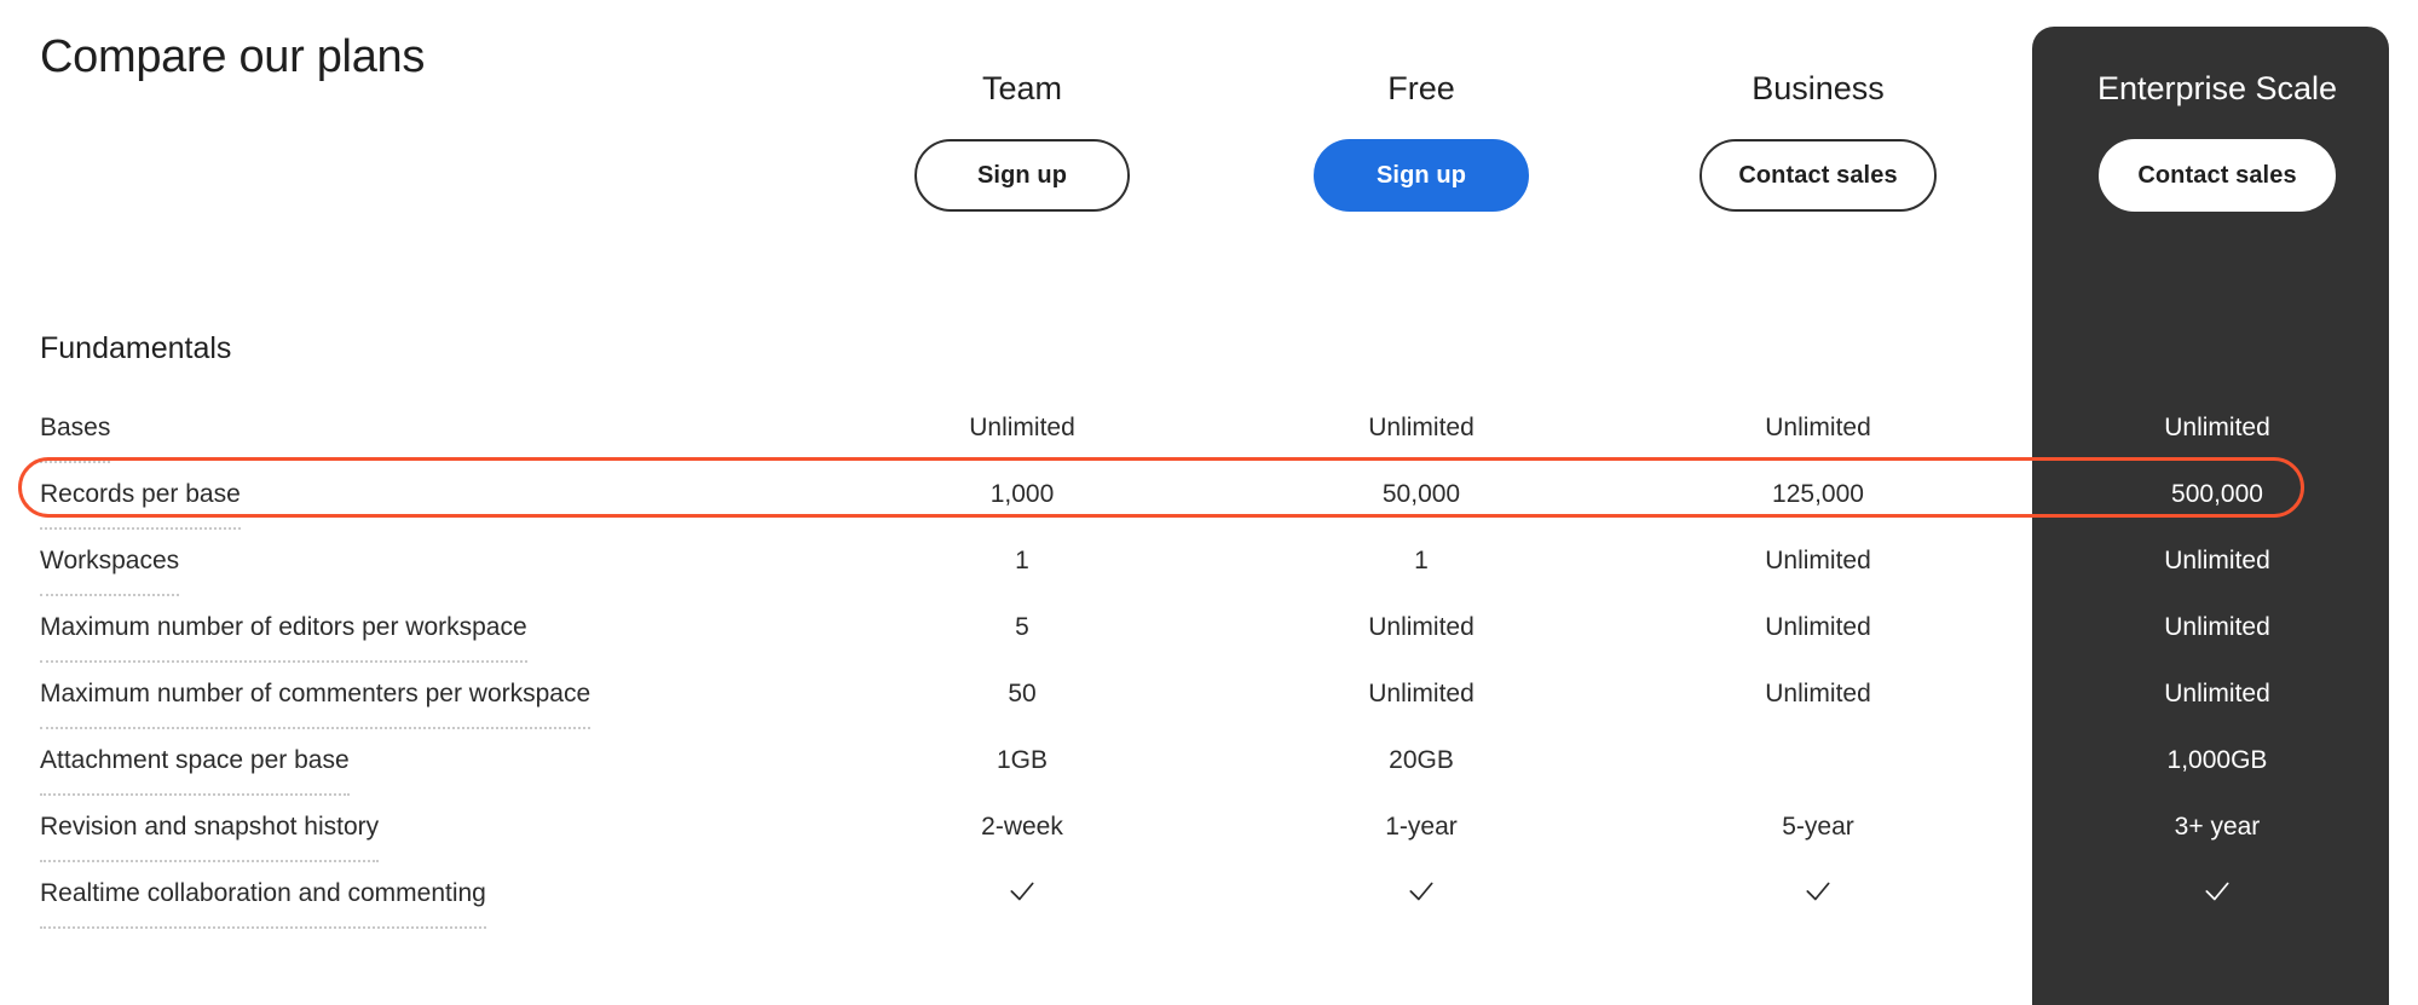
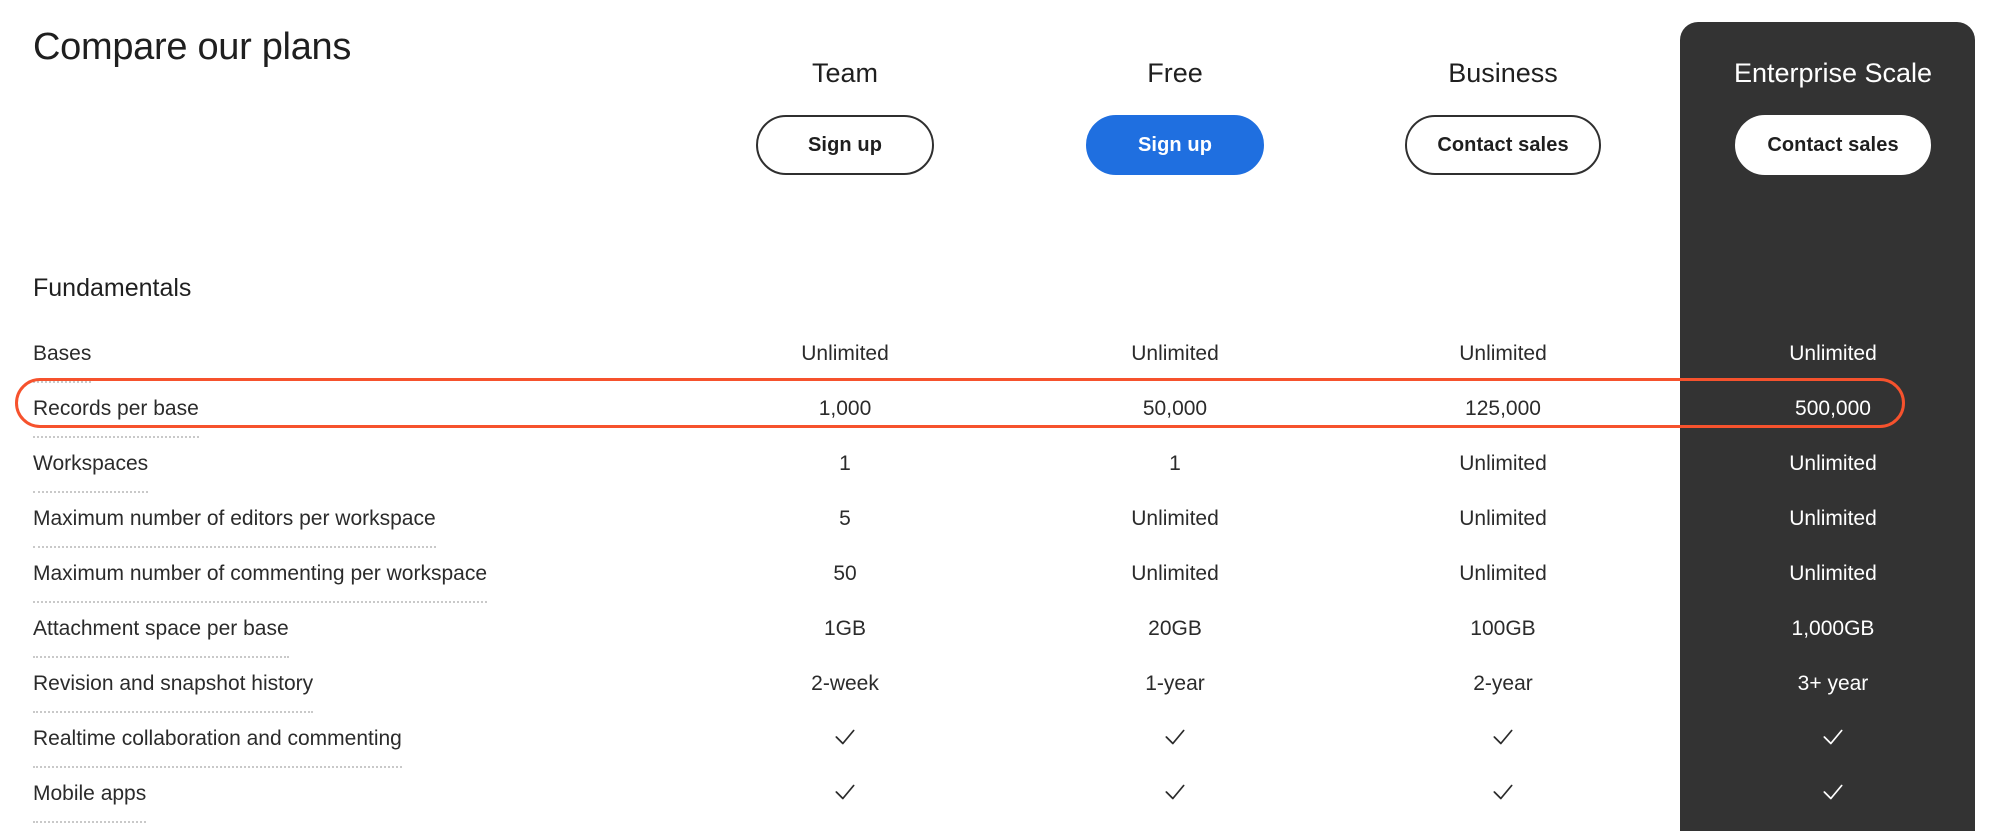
  Compare our plans
  Team
  Sign up
  Free
  Sign up
  Business
  Contact sales
  Enterprise Scale
  Contact sales
  Fundamentals
  Bases
  Unlimited
  Unlimited
  Unlimited
  Unlimited
  Records per base
  1,000
  50,000
  125,000
  500,000
  Workspaces
  1
  1
  Unlimited
  Unlimited
  Maximum number of editors per workspace
  5
  Unlimited
  Unlimited
  Unlimited
- Maximum number of commenters per workspace
+ Maximum number of commenting per workspace
  50
  Unlimited
  Unlimited
  Unlimited
  Attachment space per base
  1GB
  20GB
+ 100GB
  1,000GB
  Revision and snapshot history
  2-week
  1-year
- 5-year
+ 2-year
  3+ year
  Realtime collaboration and commenting
+ Mobile apps
